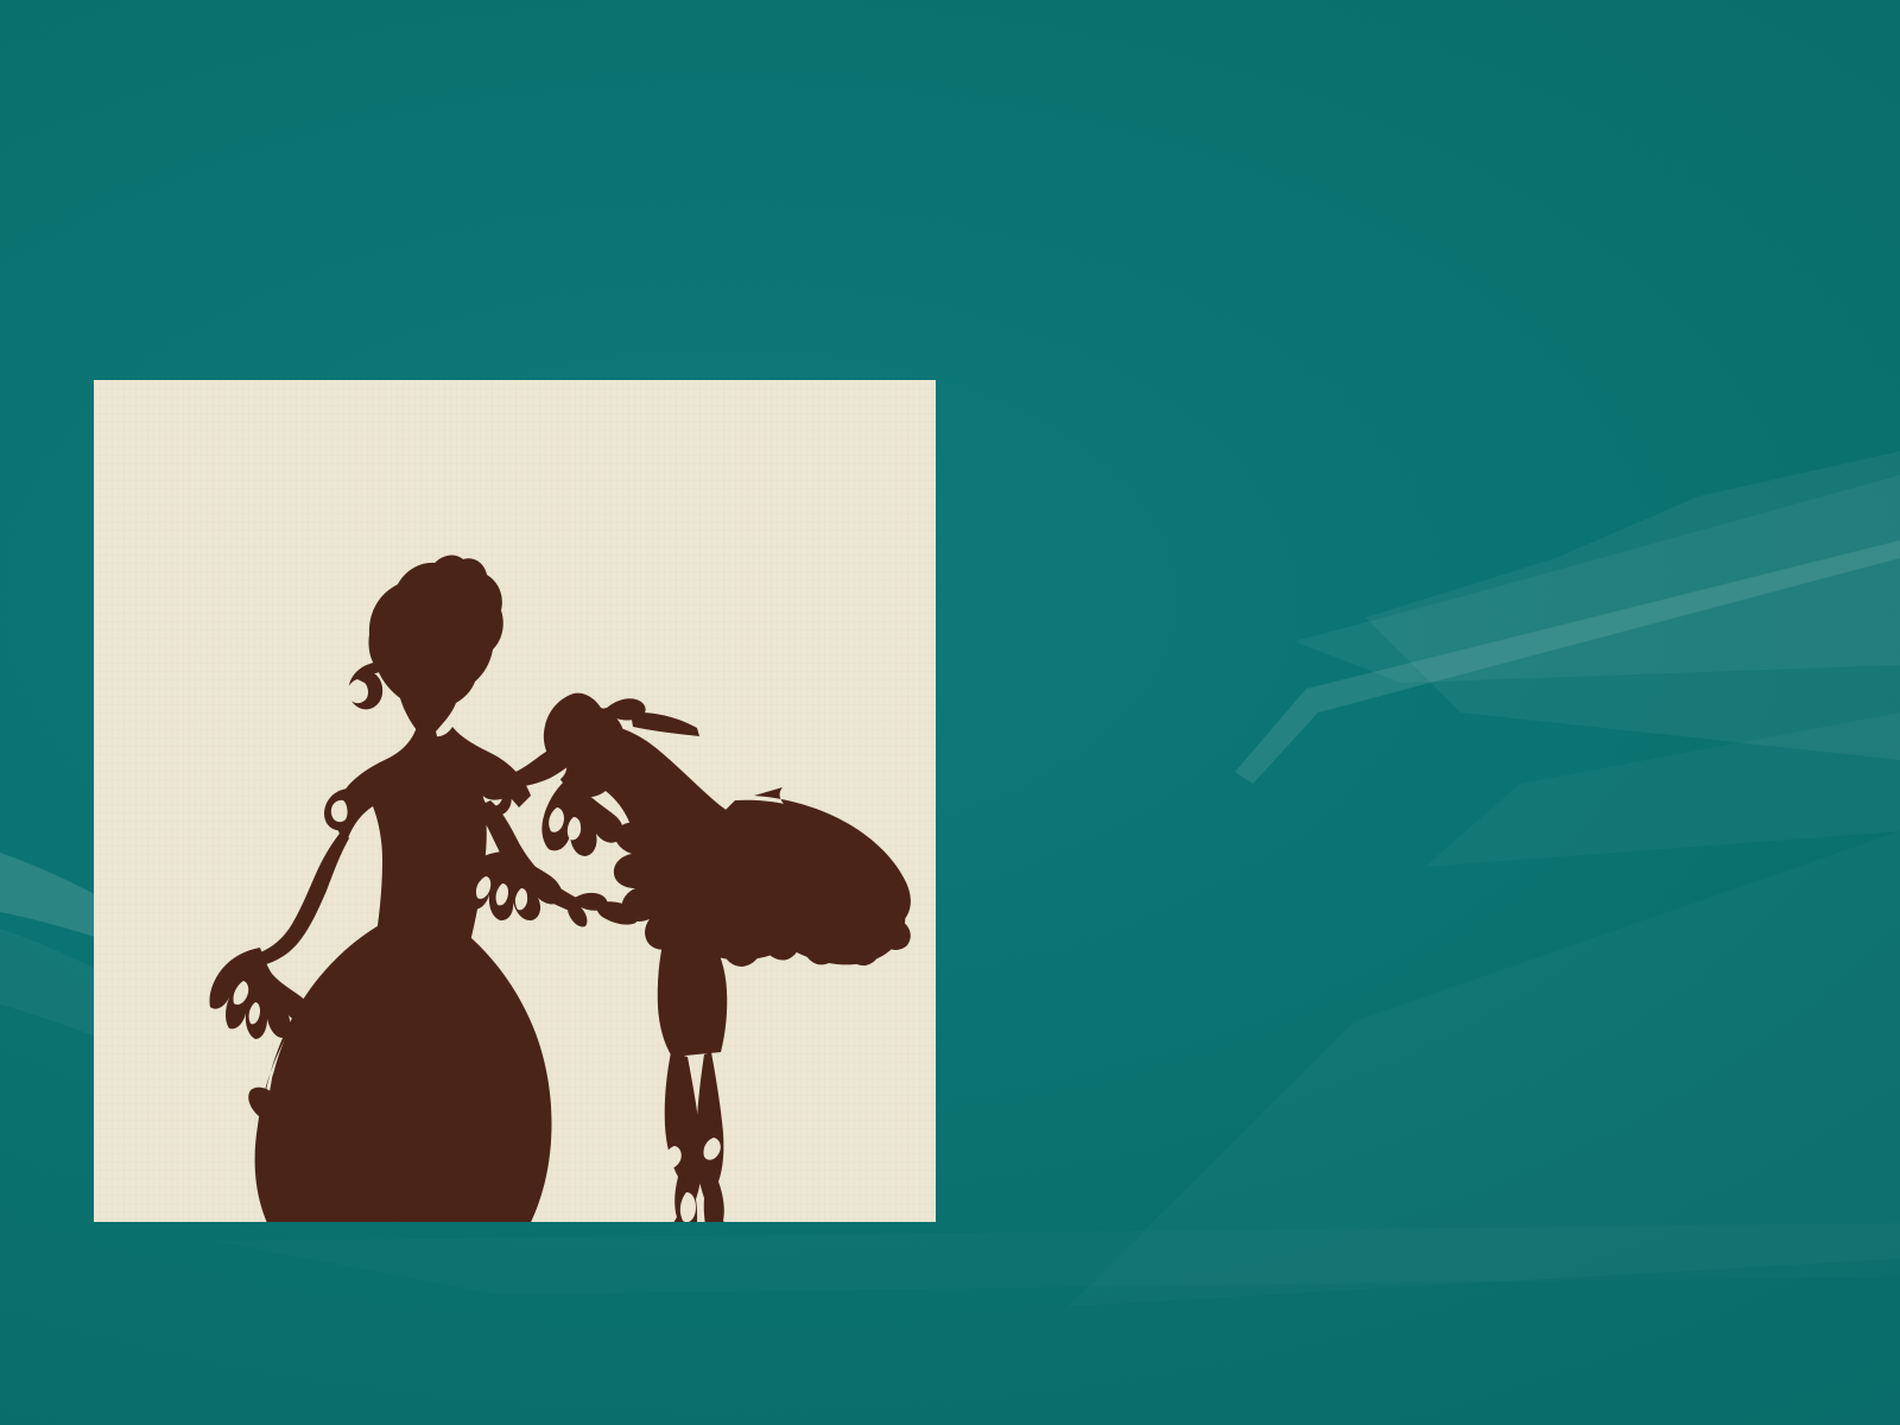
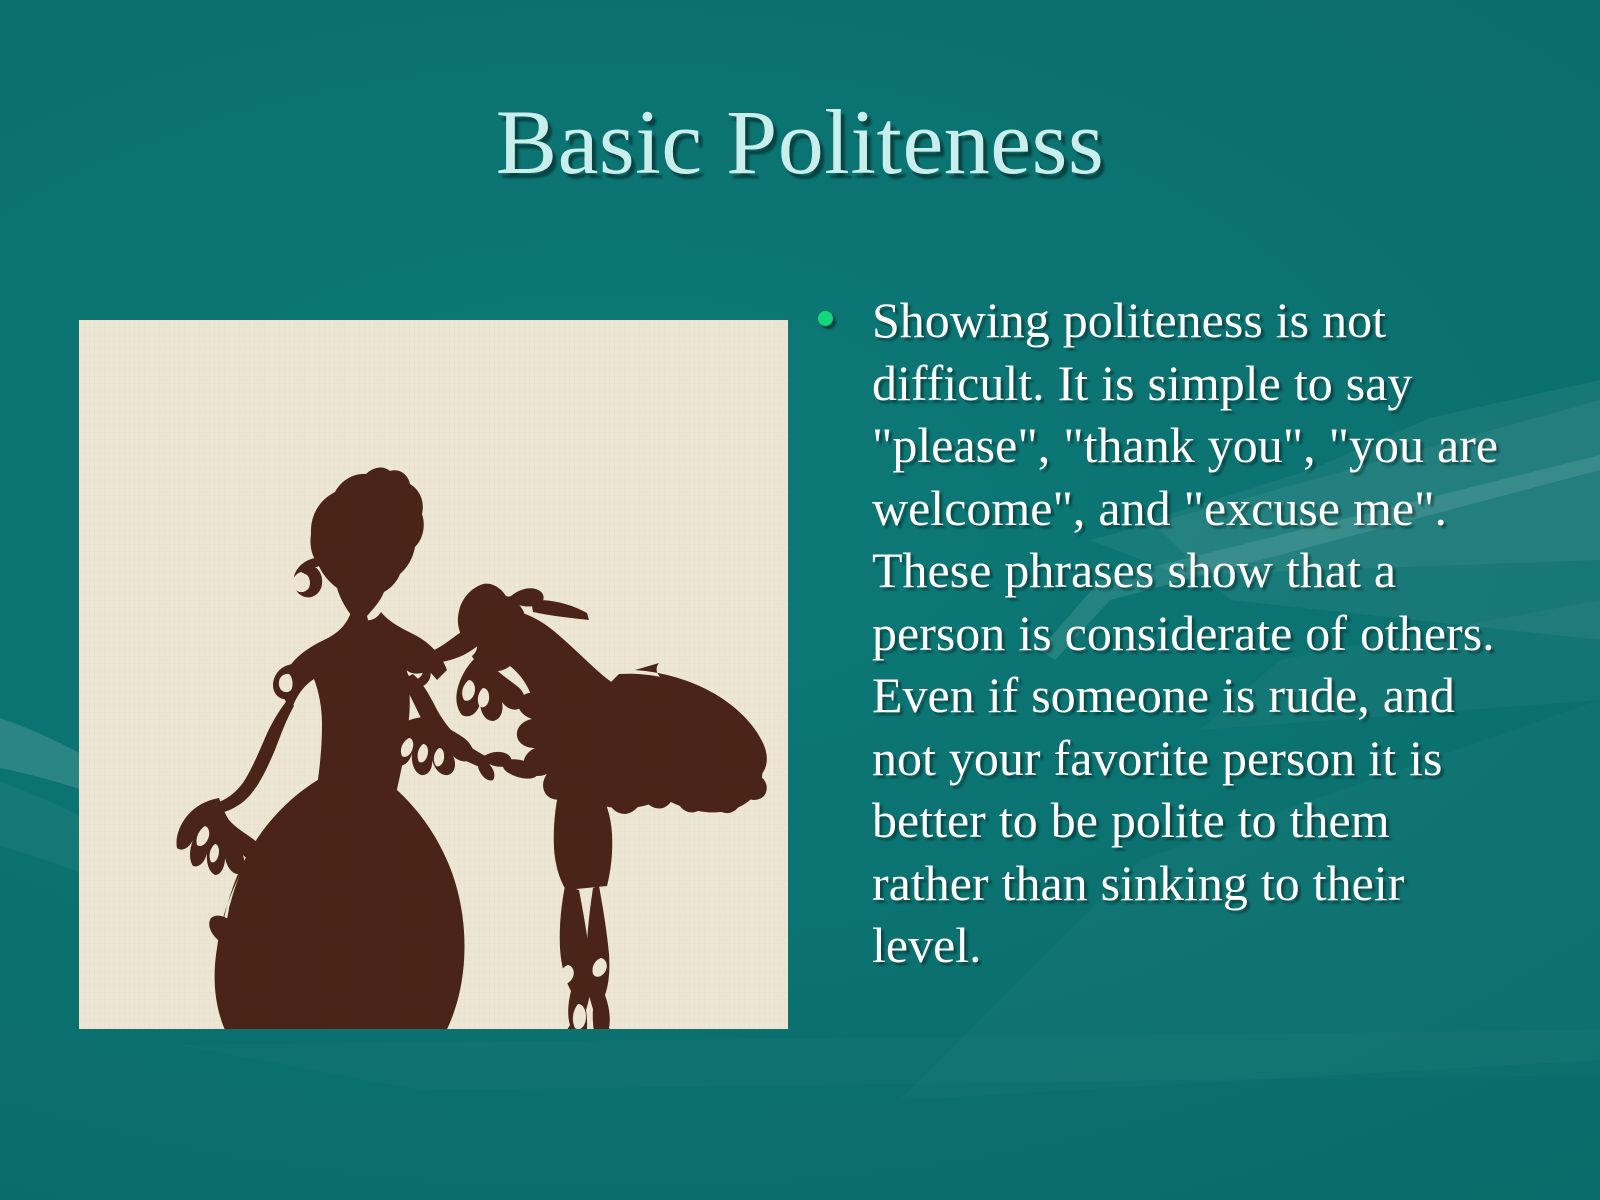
+ Basic Politeness
+ Showing politeness is not difficult. It is simple to say "please", "thank you", "you are welcome", and "excuse me". These phrases show that a person is considerate of others. Even if someone is rude, and not your favorite person it is better to be polite to them rather than sinking to their level.
